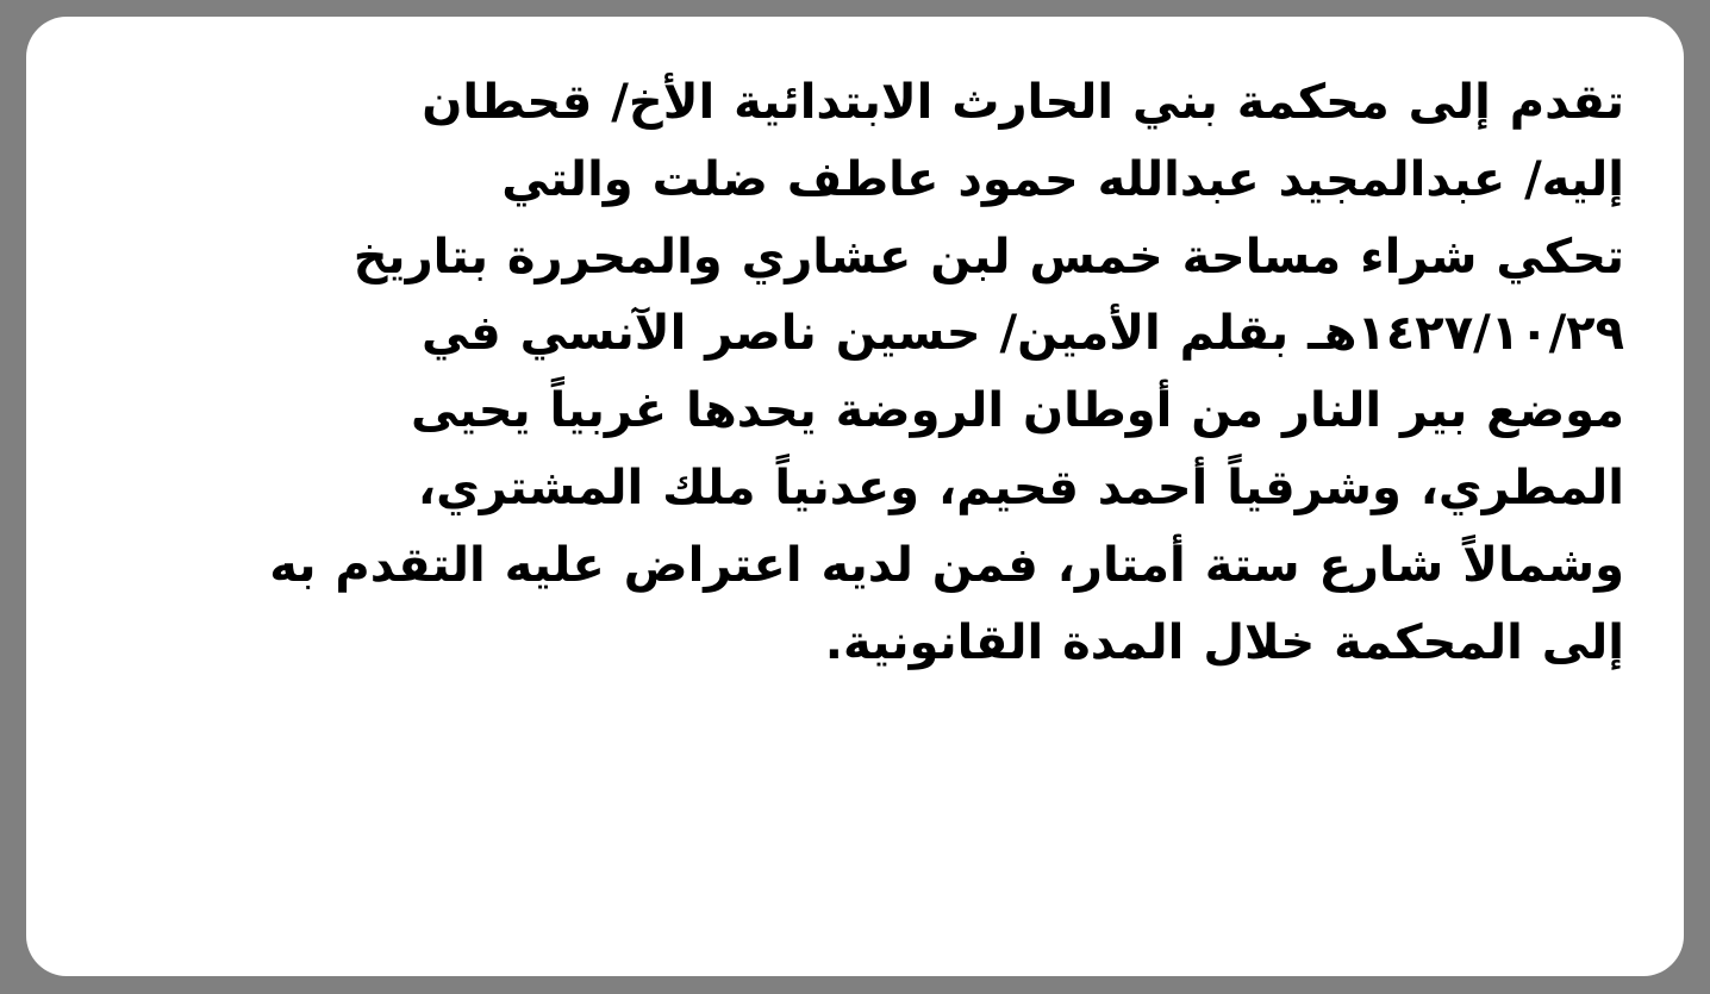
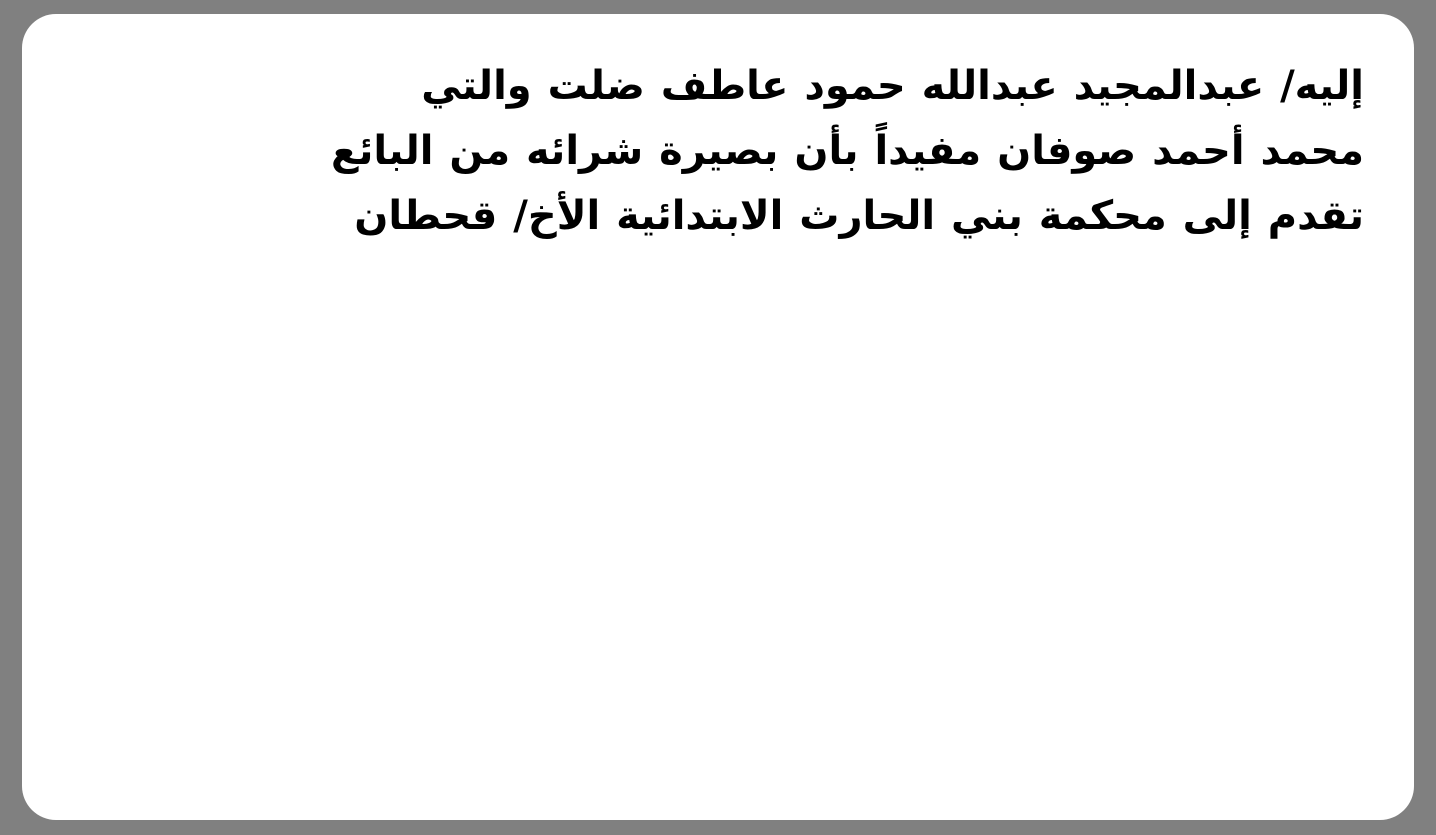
- تقدم إلى محكمة بني الحارث الابتدائية الأخ/ قحطان
+ إليه/ عبدالمجيد عبدالله حمود عاطف ضلت والتي
+ محمد أحمد صوفان مفيداً بأن بصيرة شرائه من البائع
- إليه/ عبدالمجيد عبدالله حمود عاطف ضلت والتي
+ تقدم إلى محكمة بني الحارث الابتدائية الأخ/ قحطان
- تحكي شراء مساحة خمس لبن عشاري والمحررة بتاريخ
- ١٤٢٧/١٠/٢٩هـ بقلم الأمين/ حسين ناصر الآنسي في
- موضع بير النار من أوطان الروضة يحدها غربياً يحيى
- المطري، وشرقياً أحمد قحيم، وعدنياً ملك المشتري،
- وشمالاً شارع ستة أمتار، فمن لديه اعتراض عليه التقدم به
- إلى المحكمة خلال المدة القانونية.
